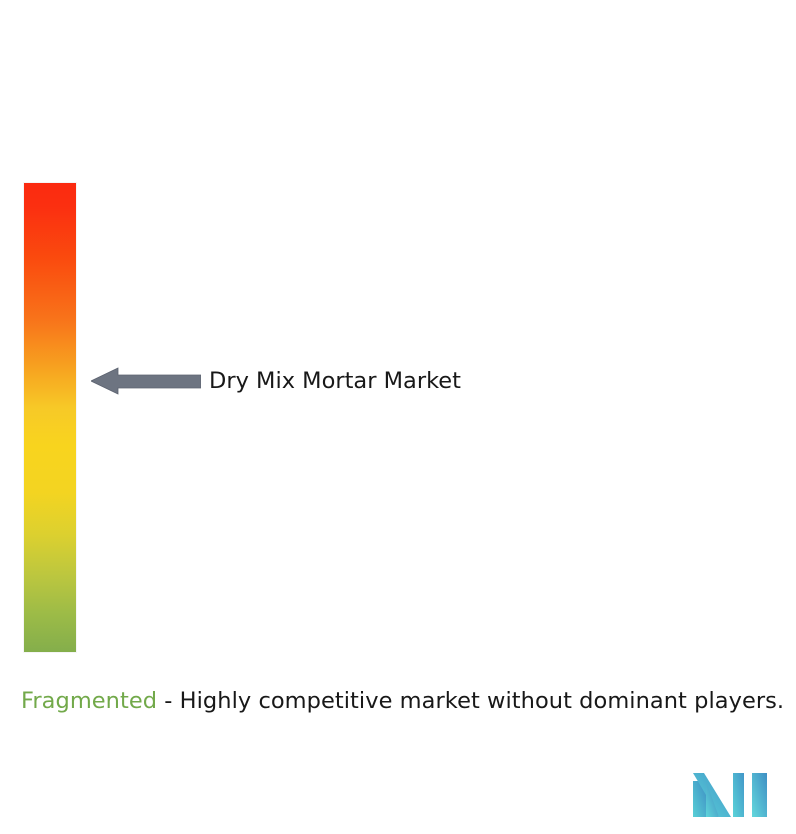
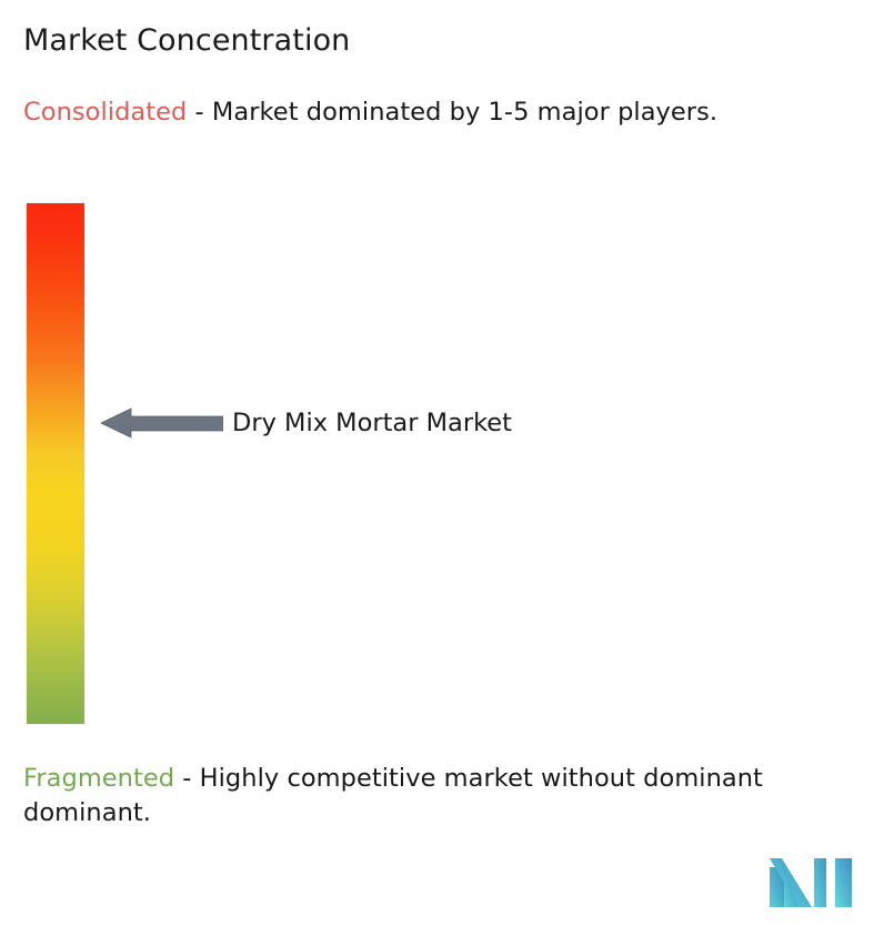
+ Market Concentration
+ Consolidated - Market dominated by 1-5 major players.
  Dry Mix Mortar Market
- Fragmented - Highly competitive market without dominant players.
+ Fragmented - Highly competitive market without dominant dominant.
